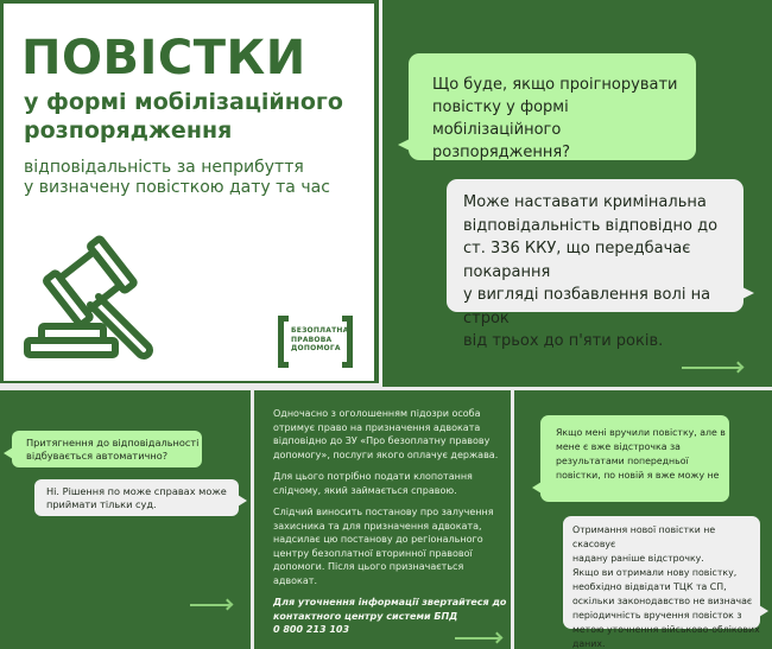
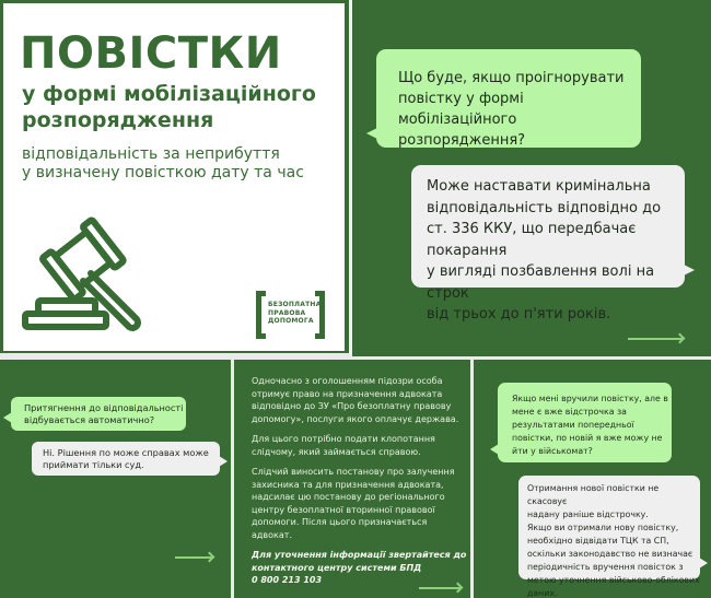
  ПОВІСТКИ
  у формі мобілізаційного
  розпорядження
  відповідальність за неприбуття
  у визначену повісткою дату та час
  Що буде, якщо проігнорувати
  повістку у формі мобілізаційного
  розпорядження?
  Може наставати кримінальна
  відповідальність відповідно до
  ст. 336 ККУ, що передбачає покарання
  у вигляді позбавлення волі на строк
  від трьох до п'яти років.
  Притягнення до відповідальності
  відбувається автоматично?
  Ні. Рішення по може справах може
  приймати тільки суд.
  Одночасно з оголошенням підозри особа отримує право на призначення адвоката відповідно до ЗУ «Про безоплатну правову допомогу», послуги якого оплачує держава.
  Для цього потрібно подати клопотання слідчому, який займається справою.
  Слідчий виносить постанову про залучення захисника та для призначення адвоката, надсилає цю постанову до регіонального центру безоплатної вторинної правової допомоги. Після цього призначається адвокат.
  Для уточнення інформації звертайтеся до контактного центру системи БПД
  0 800 213 103
  Якщо мені вручили повістку, але в
  мене є вже відстрочка за
  результатами попередньої
  повістки, по новій я вже можу не
+ йти у військомат?
  Отримання нової повістки не скасовує
  надану раніше відстрочку.
  Якщо ви отримали нову повістку,
  необхідно відвідати ТЦК та СП,
  оскільки законодавство не визначає
  періодичність вручення повісток з
  метою уточнення військово-облікових
  даних.
